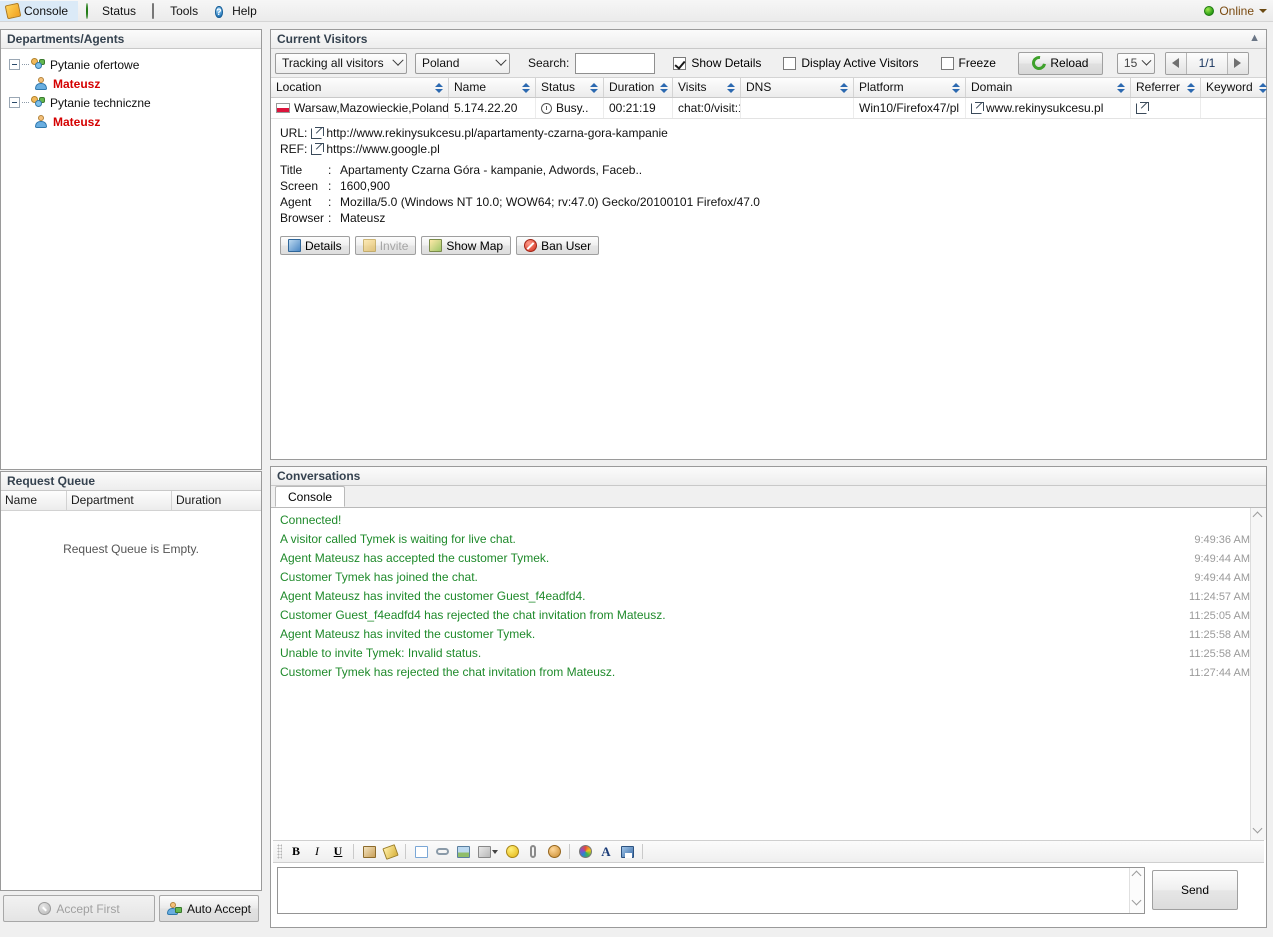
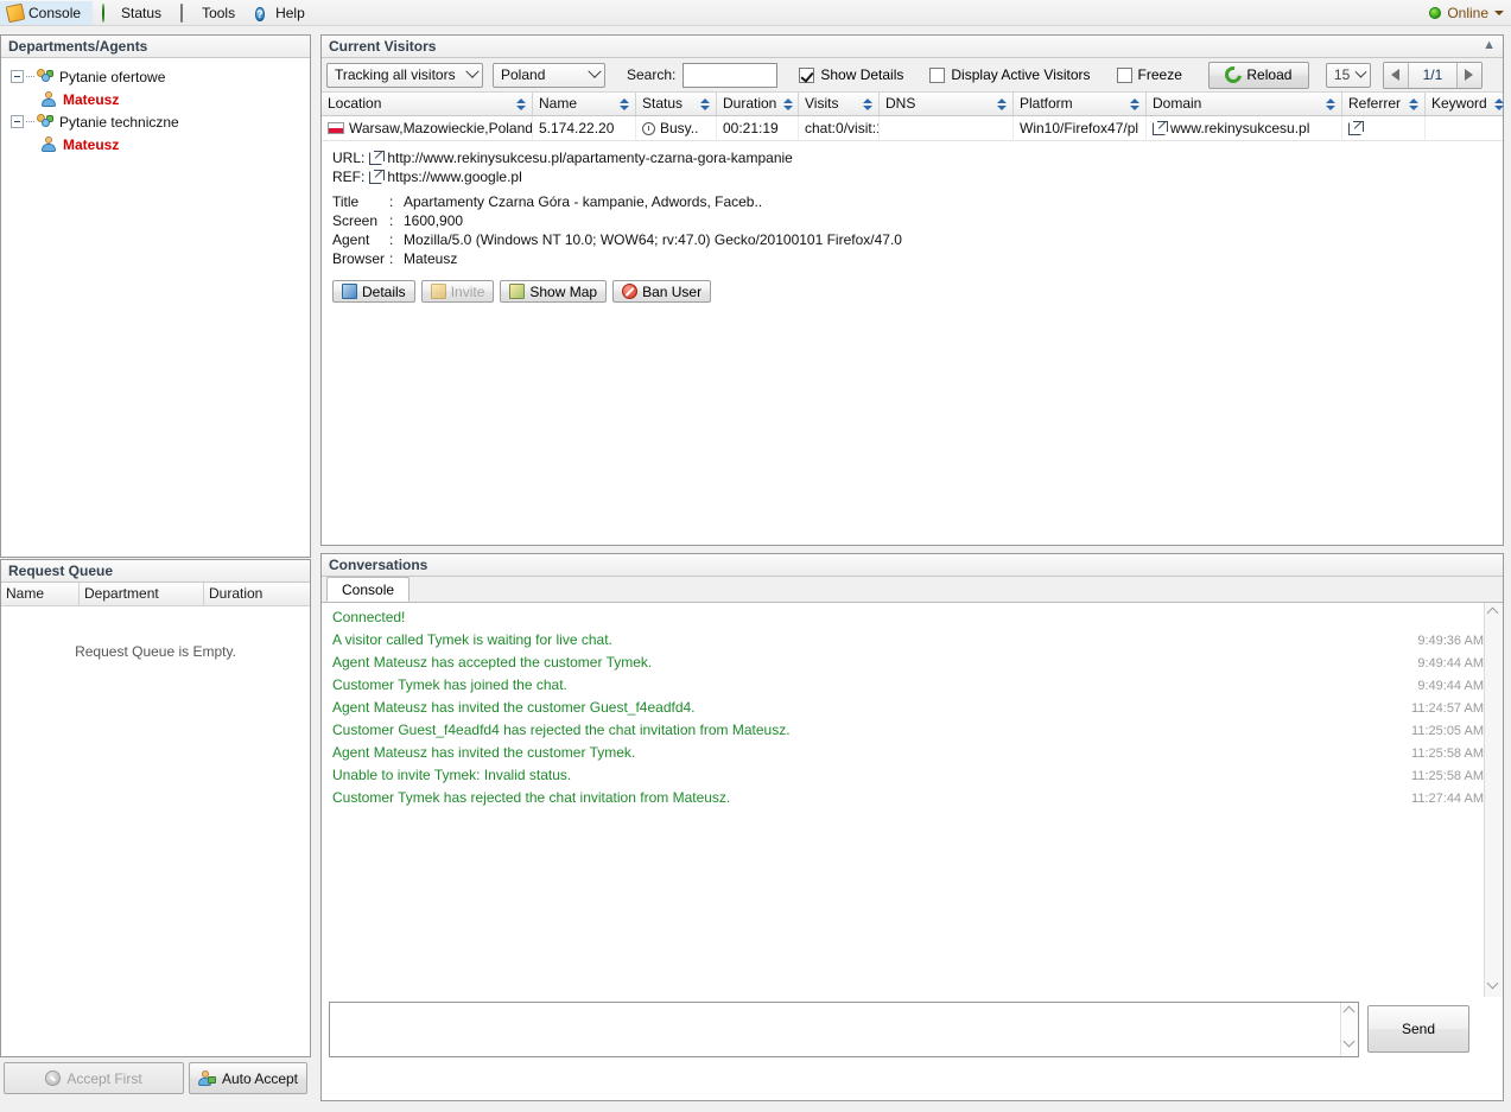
  Console
  Status
  Tools
  ?
  Help
  Online
  Departments/Agents
  Pytanie ofertowe
  Mateusz
  Pytanie techniczne
  Mateusz
  Request Queue
  Name
  Department
  Duration
  Request Queue is Empty.
  Accept First
  Auto Accept
  Current Visitors
  ▲
  Tracking all visitors
  Poland
  Search:
  Show Details
  Display Active Visitors
  Freeze
  Reload
  15
  1/1
  Location
  Name
  Status
  Duration
  Visits
  DNS
  Platform
  Domain
  Referrer
  Keyword
  Warsaw,Mazowieckie,Poland
  5.174.22.20
  Busy..
  00:21:19
  chat:0/visit:
  Win10/Firefox47/pl
  www.rekinysukcesu.pl
  URL:
  http://www.rekinysukcesu.pl/apartamenty-czarna-gora-kampanie
  REF:
  https://www.google.pl
  Title
  :
  Apartamenty Czarna Góra - kampanie, Adwords, Faceb..
  Screen
  :
  1600,900
  Agent
  :
  Mozilla/5.0 (Windows NT 10.0; WOW64; rv:47.0) Gecko/20100101 Firefox/47.0
  Browser
  :
  Mateusz
  Details
  Invite
  Show Map
  Ban User
  Conversations
  Console
  Connected!
  A visitor called Tymek is waiting for live chat.
  9:49:36 AM
  Agent Mateusz has accepted the customer Tymek.
  9:49:44 AM
  Customer Tymek has joined the chat.
  9:49:44 AM
  Agent Mateusz has invited the customer Guest_f4eadfd4.
  11:24:57 AM
  Customer Guest_f4eadfd4 has rejected the chat invitation from Mateusz.
  11:25:05 AM
  Agent Mateusz has invited the customer Tymek.
  11:25:58 AM
  Unable to invite Tymek: Invalid status.
  11:25:58 AM
  Customer Tymek has rejected the chat invitation from Mateusz.
  11:27:44 AM
- B
- I
- U
- A
  Send
